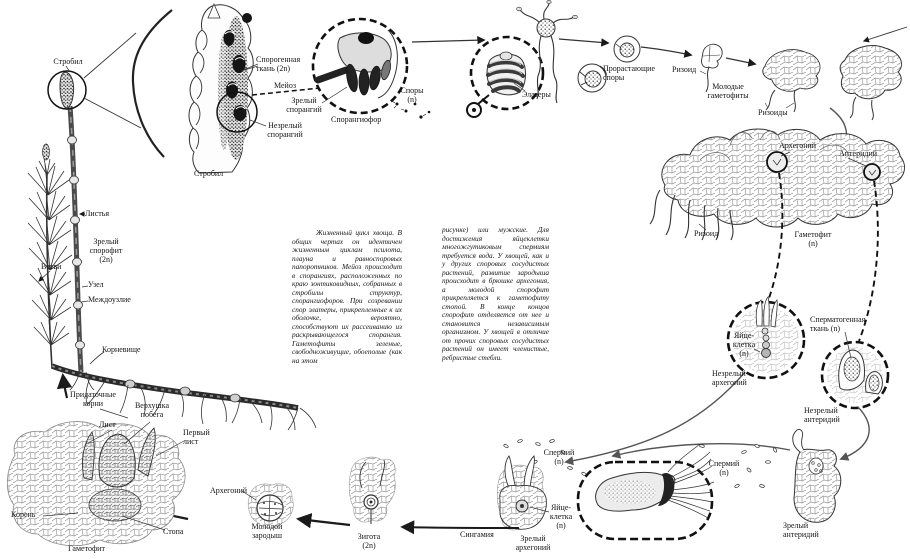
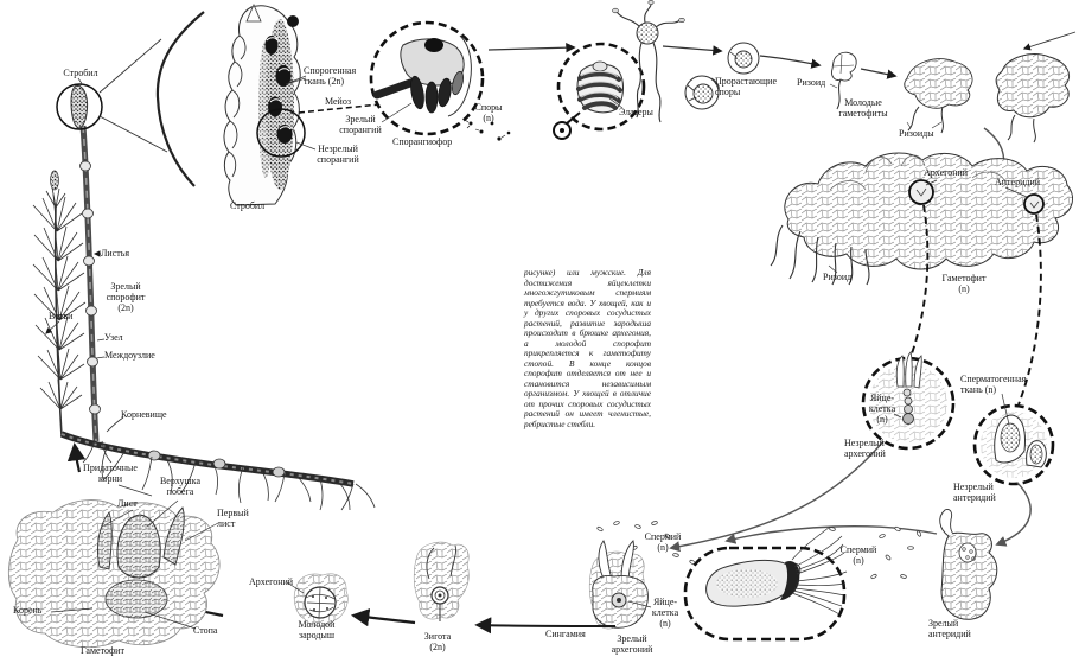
  Стробил
  Листья
  Зрелый
  спорофит
  (2n)
  Ветви
  Узел
  Междоузлие
  Корневище
  Придаточные
  корни
  Стробил
  Спорогенная
  ткань (2n)
  Мейоз
  Зрелый
  спорангий
  Незрелый
  спорангий
  Спорангиофор
  Споры
  (n)
  Элатеры
  Прорастающие
  споры
  Ризоид
  Молодые
  гаметофиты
  Ризоиды
  Архегоний
  Антеридий
  Ризоид
  Гаметофит
  (n)
  Яйце-
  клетка
  (n)
  Незрелый
  архегоний
  Сперматогенная
  ткань (n)
  Незрелый
  антеридий
  Спермий
  (n)
  Зрелый
  антеридий
  Спермий
  (n)
  Яйце-
  клетка
  (n)
  Зрелый
  архегоний
  Сингамия
  Зигота
  (2n)
  Архегоний
  Молодой
  зародыш
  Первый
  лист
  Верхушка
  побега
  Лист
  Корень
  Стопа
  Гаметофит
- Жизненный цикл хвоща. В общих чертах он идентичен жизненным циклам псилота, плауна и равноспоровых папоротников. Мейоз происходит в спорангиях, расположенных по краю зонтиковидных, собранных в стробилы структур, спорангиофоров. При созревании спор элатеры, прикрепленные к их оболочке, вероятно, способствуют их рассеиванию из раскрывающегося спорангия. Гаметофиты зеленые, свободноживущие, обоеполые (как на этом
  рисунке) или мужские. Для достижения яйцеклетки многожгутиковым спермиям требуется вода. У хвощей, как и у других споровых сосудистых растений, развитие зародыша происходит в брюшке архегония, а молодой спорофит прикрепляется к гаметофиту стопой. В конце концов спорофит отделяется от нее и становится независимым организмом. У хвощей в отличие от прочих споровых сосудистых растений он имеет членистые, ребристые стебли.
